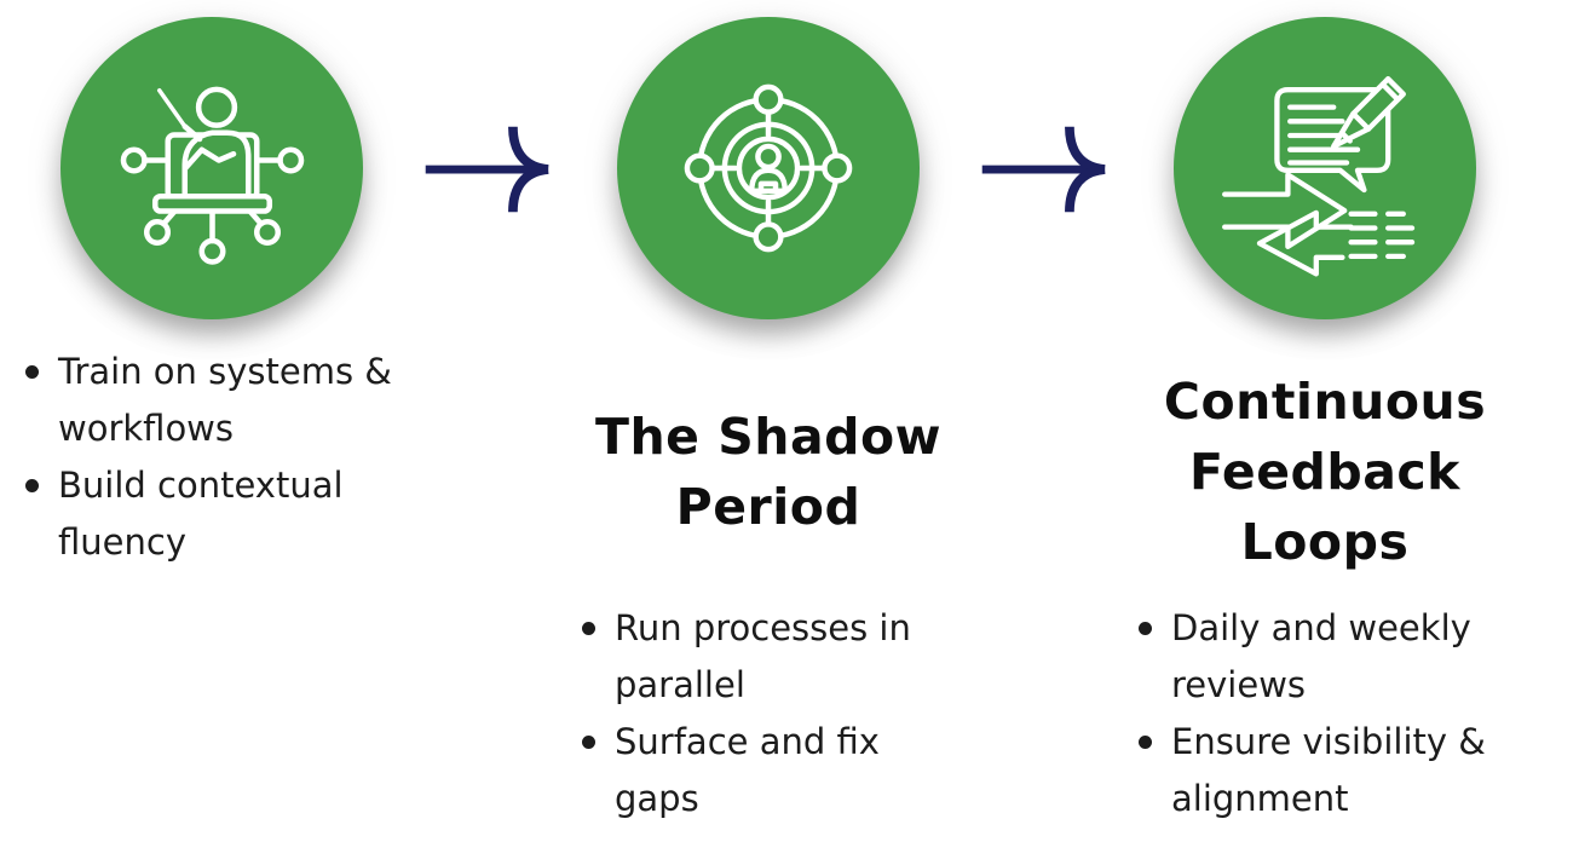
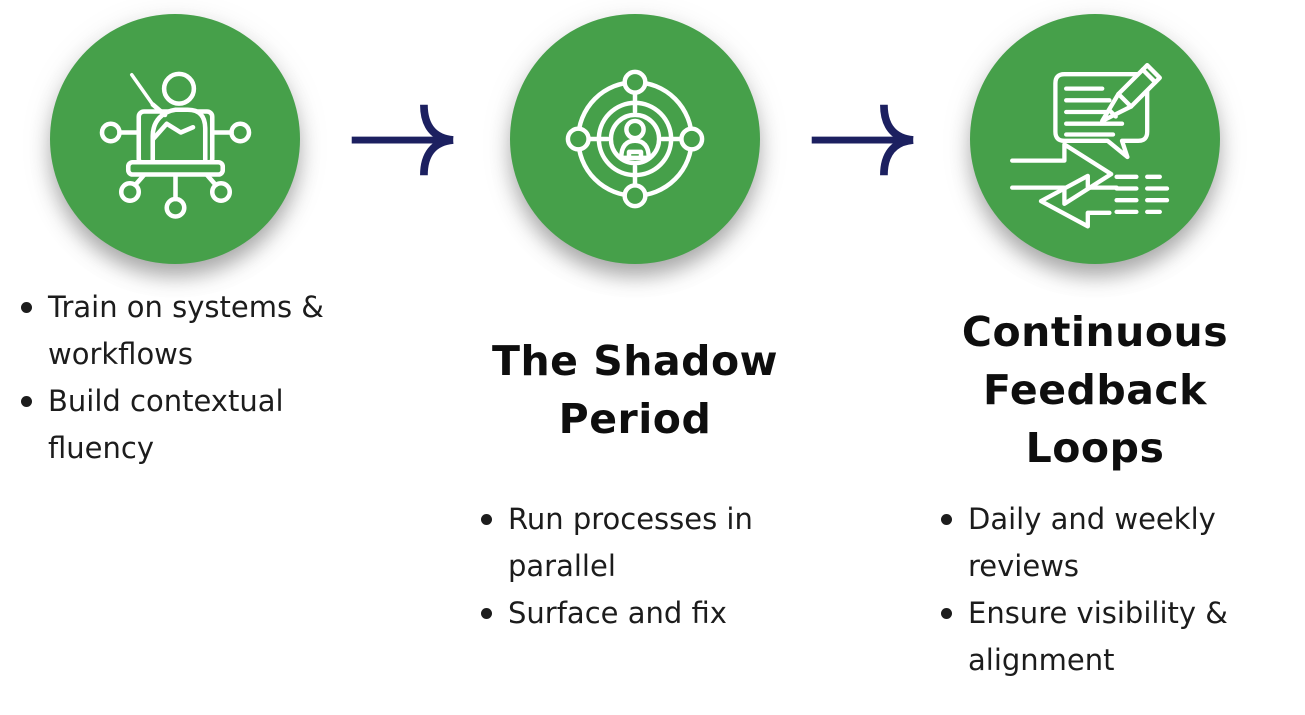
  Train on systems &
  workflows
  Build contextual
  fluency
  The Shadow
  Period
  Run processes in
  parallel
  Surface and fix
- gaps
  Continuous
  Feedback
  Loops
  Daily and weekly
  reviews
  Ensure visibility &
  alignment
